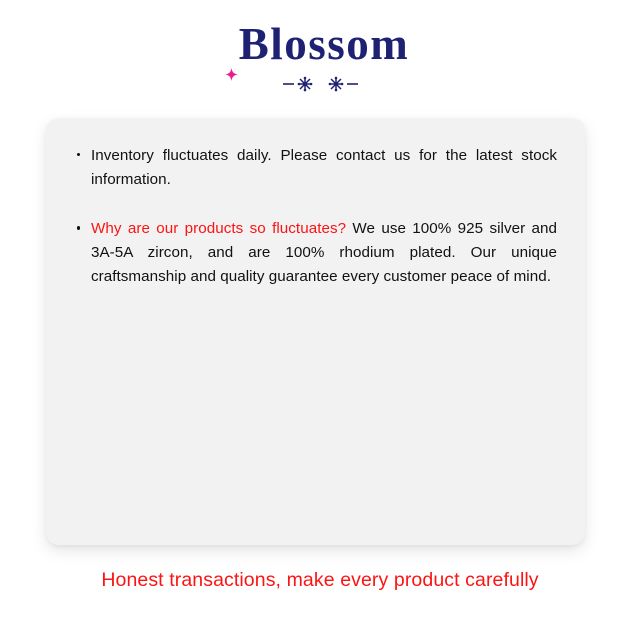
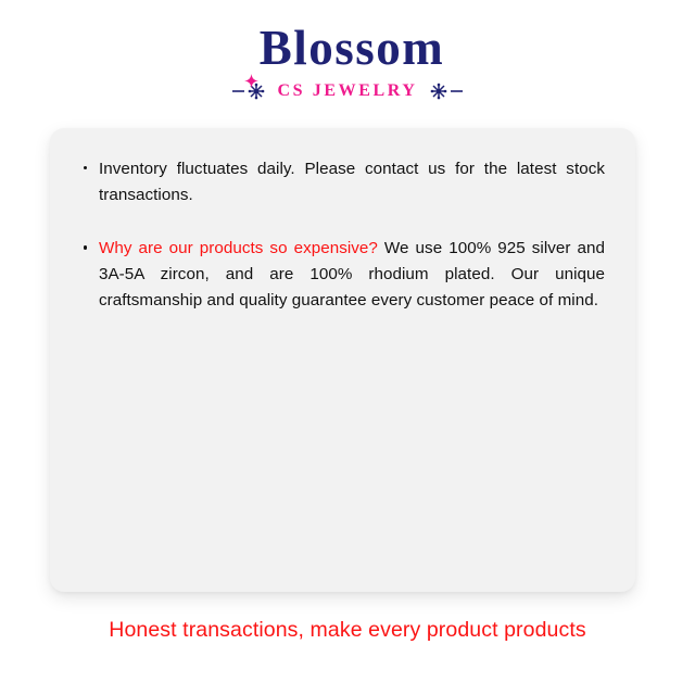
  Blossom
+ CS JEWELRY
- Inventory fluctuates daily. Please contact us for the latest stock information.
+ Inventory fluctuates daily. Please contact us for the latest stock transactions.
- Why are our products so fluctuates? We use 100% 925 silver and 3A-5A zircon, and are 100% rhodium plated. Our unique craftsmanship and quality guarantee every customer peace of mind.
+ Why are our products so expensive? We use 100% 925 silver and 3A-5A zircon, and are 100% rhodium plated. Our unique craftsmanship and quality guarantee every customer peace of mind.
- Honest transactions, make every product carefully
+ Honest transactions, make every product products
